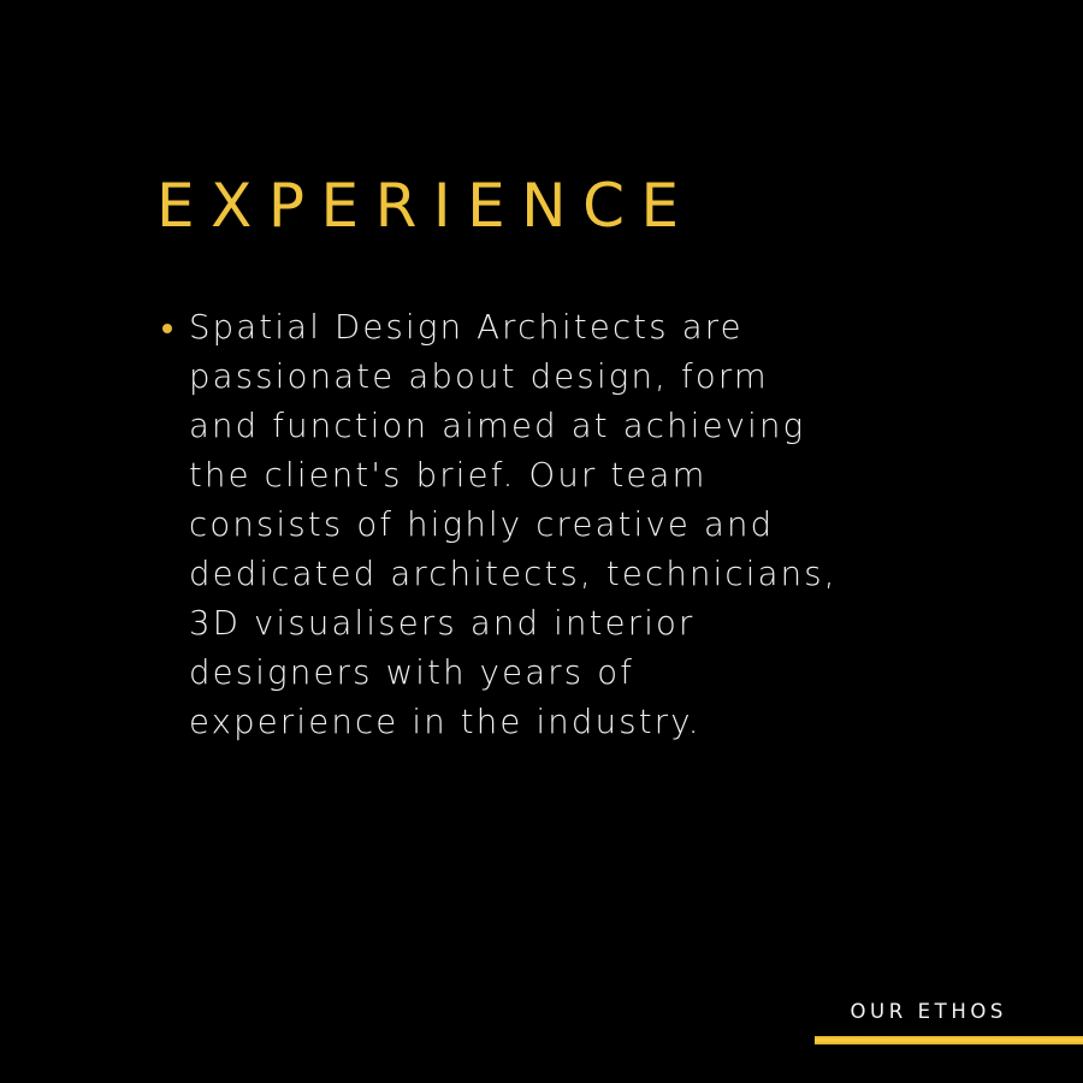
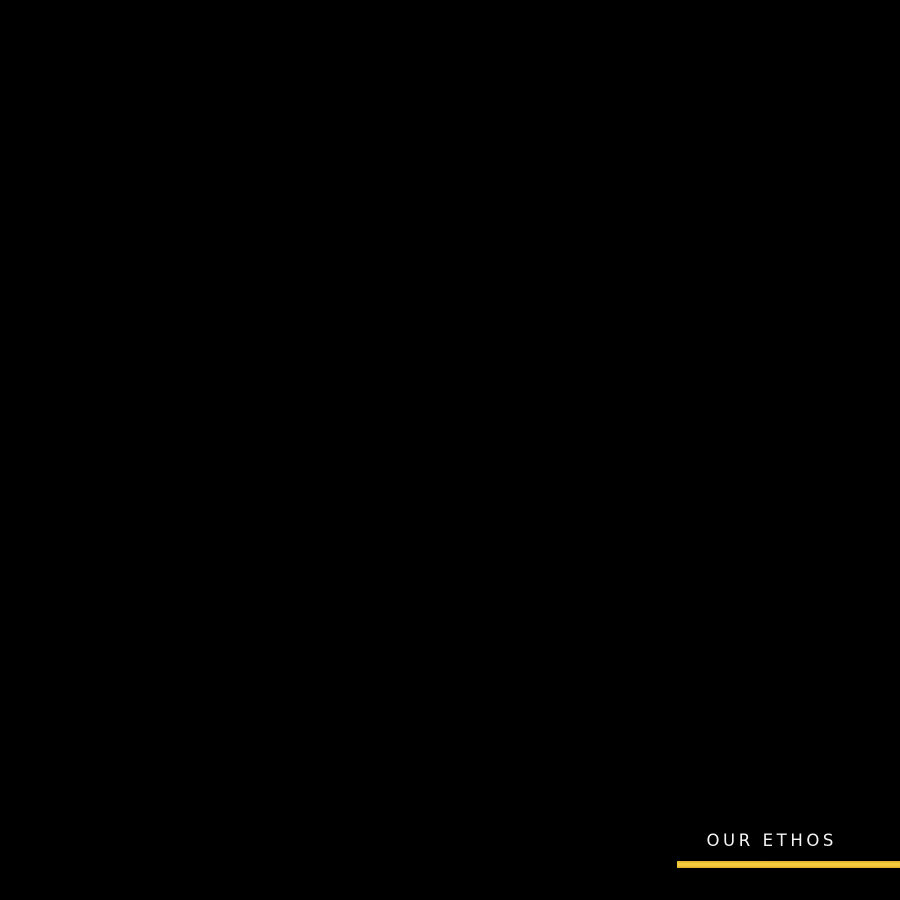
- EXPERIENCE
- Spatial Design Architects are
- passionate about design, form
- and function aimed at achieving
- the client's brief. Our team
- consists of highly creative and
- dedicated architects, technicians,
- 3D visualisers and interior
- designers with years of
- experience in the industry.
  OUR ETHOS
